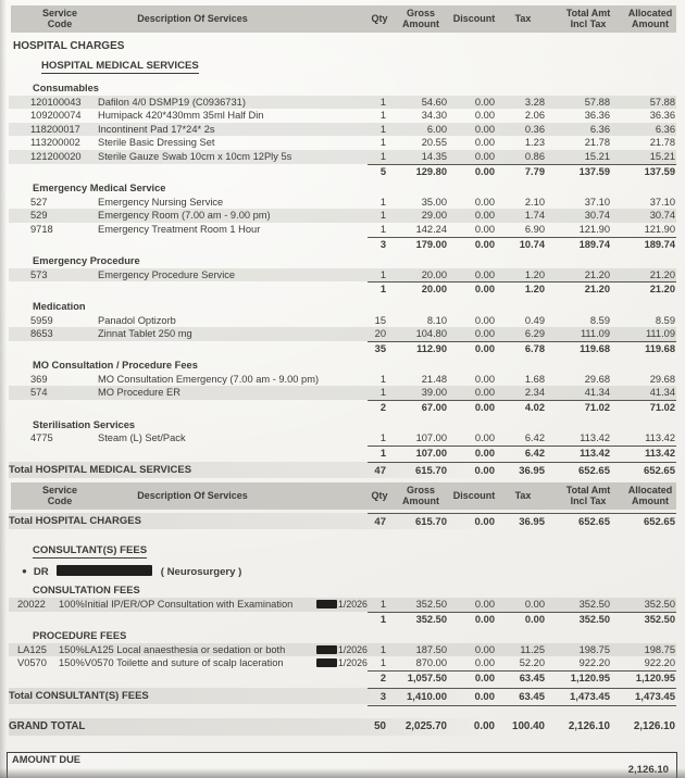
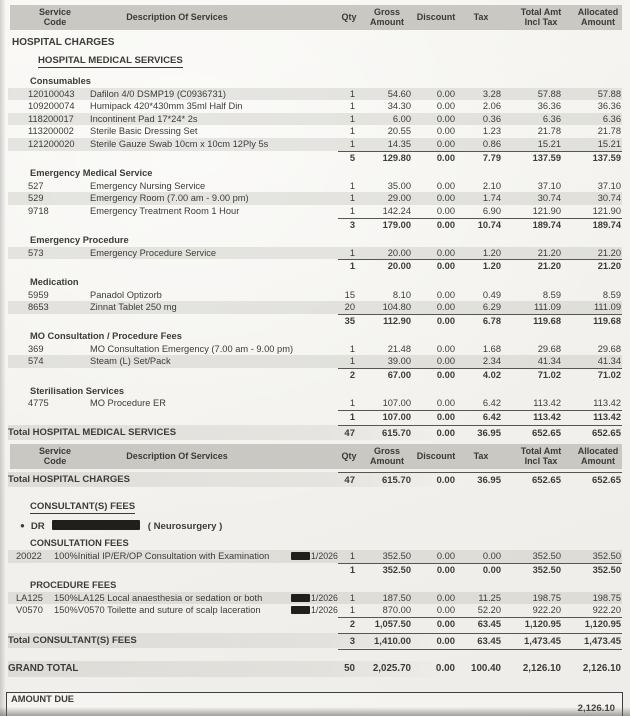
  Service
  Code
  Description Of Services
  Qty
  Gross
  Amount
  Discount
  Tax
  Total Amt
  Incl Tax
  Allocated
  Amount
  HOSPITAL CHARGES
  HOSPITAL MEDICAL SERVICES
  Consumables
  120100043
  Dafilon 4/0 DSMP19 (C0936731)
  1
  54.60
  0.00
  3.28
  57.88
  57.88
  109200074
  Humipack 420*430mm 35ml Half Din
  1
  34.30
  0.00
  2.06
  36.36
  36.36
  118200017
  Incontinent Pad 17*24* 2s
  1
  6.00
  0.00
  0.36
  6.36
  6.36
  113200002
  Sterile Basic Dressing Set
  1
  20.55
  0.00
  1.23
  21.78
  21.78
  121200020
  Sterile Gauze Swab 10cm x 10cm 12Ply 5s
  1
  14.35
  0.00
  0.86
  15.21
  15.21
  5
  129.80
  0.00
  7.79
  137.59
  137.59
  Emergency Medical Service
  527
  Emergency Nursing Service
  1
  35.00
  0.00
  2.10
  37.10
  37.10
  529
  Emergency Room (7.00 am - 9.00 pm)
  1
  29.00
  0.00
  1.74
  30.74
  30.74
  9718
  Emergency Treatment Room 1 Hour
  1
  142.24
  0.00
  6.90
  121.90
  121.90
  3
  179.00
  0.00
  10.74
  189.74
  189.74
  Emergency Procedure
  573
  Emergency Procedure Service
  1
  20.00
  0.00
  1.20
  21.20
  21.20
  1
  20.00
  0.00
  1.20
  21.20
  21.20
  Medication
  5959
  Panadol Optizorb
  15
  8.10
  0.00
  0.49
  8.59
  8.59
  8653
  Zinnat Tablet 250 mg
  20
  104.80
  0.00
  6.29
  111.09
  111.09
  35
  112.90
  0.00
  6.78
  119.68
  119.68
  MO Consultation / Procedure Fees
  369
  MO Consultation Emergency (7.00 am - 9.00 pm)
  1
  21.48
  0.00
  1.68
  29.68
  29.68
  574
- MO Procedure ER
+ Steam (L) Set/Pack
  1
  39.00
  0.00
  2.34
  41.34
  41.34
  2
  67.00
  0.00
  4.02
  71.02
  71.02
  Sterilisation Services
  4775
- Steam (L) Set/Pack
+ MO Procedure ER
  1
  107.00
  0.00
  6.42
  113.42
  113.42
  1
  107.00
  0.00
  6.42
  113.42
  113.42
  Total HOSPITAL MEDICAL SERVICES
  47
  615.70
  0.00
  36.95
  652.65
  652.65
  Service
  Code
  Description Of Services
  Qty
  Gross
  Amount
  Discount
  Tax
  Total Amt
  Incl Tax
  Allocated
  Amount
  Total HOSPITAL CHARGES
  47
  615.70
  0.00
  36.95
  652.65
  652.65
  CONSULTANT(S) FEES
  ● DR ( Neurosurgery )
  CONSULTATION FEES
  20022
  100%Initial IP/ER/OP Consultation with Examination
  1/2026
  1
  352.50
  0.00
  0.00
  352.50
  352.50
  1
  352.50
  0.00
  0.00
  352.50
  352.50
  PROCEDURE FEES
  LA125
  150%LA125 Local anaesthesia or sedation or both
  1/2026
  1
  187.50
  0.00
  11.25
  198.75
  198.75
  V0570
  150%V0570 Toilette and suture of scalp laceration
  1/2026
  1
  870.00
  0.00
  52.20
  922.20
  922.20
  2
  1,057.50
  0.00
  63.45
  1,120.95
  1,120.95
  Total CONSULTANT(S) FEES
  3
  1,410.00
  0.00
  63.45
  1,473.45
  1,473.45
  GRAND TOTAL
  50
  2,025.70
  0.00
  100.40
  2,126.10
  2,126.10
  AMOUNT DUE
